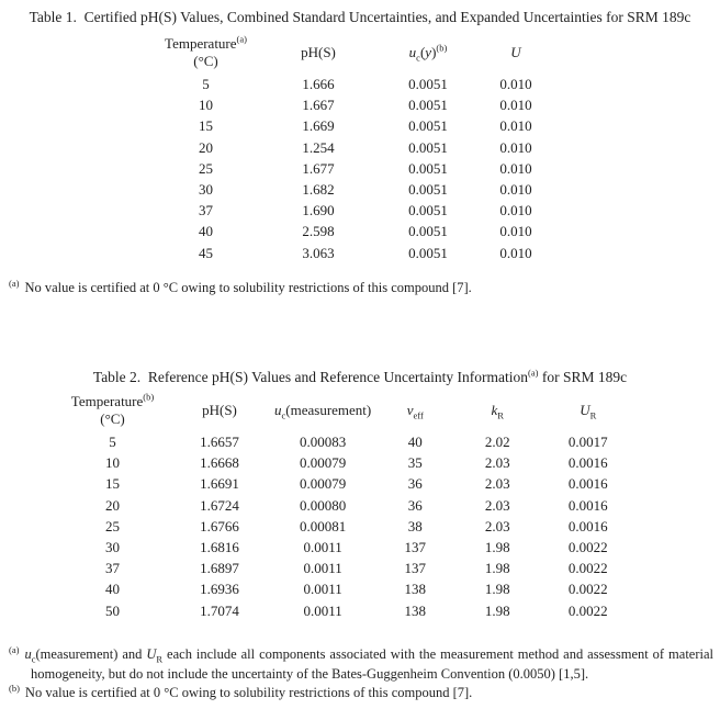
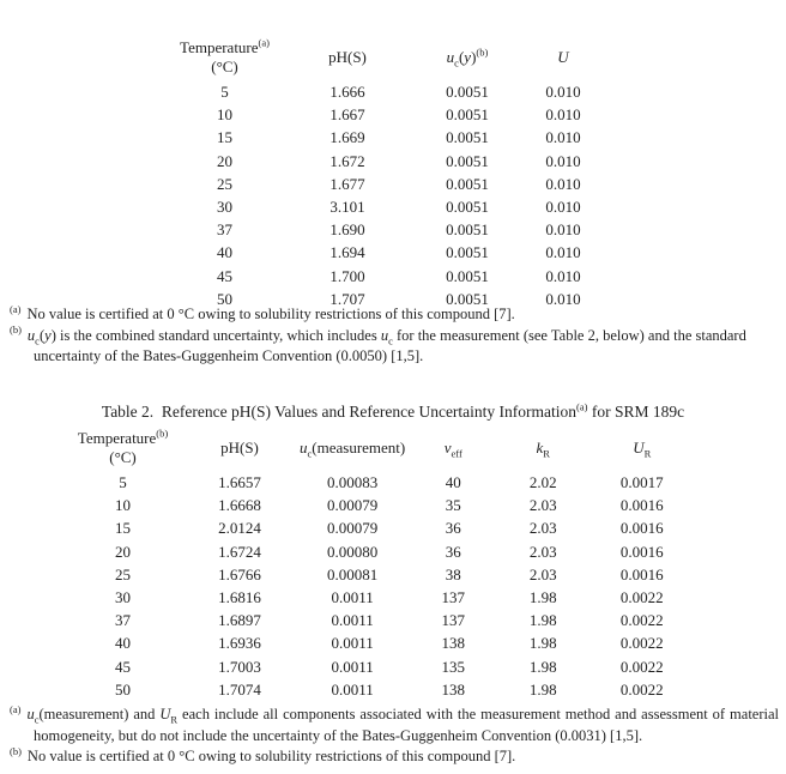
- Table 1. Certified pH(S) Values, Combined Standard Uncertainties, and Expanded Uncertainties for SRM 189c
  Temperature(a)(°C)	pH(S)	uc(y)(b)	U
  5	1.666	0.0051	0.010
  10	1.667	0.0051	0.010
  15	1.669	0.0051	0.010
- 20	1.254	0.0051	0.010
+ 20	1.672	0.0051	0.010
  25	1.677	0.0051	0.010
- 30	1.682	0.0051	0.010
+ 30	3.101	0.0051	0.010
  37	1.690	0.0051	0.010
- 40	2.598	0.0051	0.010
+ 40	1.694	0.0051	0.010
- 45	3.063	0.0051	0.010
+ 45	1.700	0.0051	0.010
+ 50	1.707	0.0051	0.010
  (a) No value is certified at 0 °C owing to solubility restrictions of this compound [7].
+ (b) uc(y) is the combined standard uncertainty, which includes uc for the measurement (see Table 2, below) and the standard uncertainty of the Bates-Guggenheim Convention (0.0050) [1,5].
  Table 2. Reference pH(S) Values and Reference Uncertainty Information(a) for SRM 189c
  Temperature(b)(°C)	pH(S)	uc(measurement)	νeff	kR	UR
  5	1.6657	0.00083	40	2.02	0.0017
  10	1.6668	0.00079	35	2.03	0.0016
- 15	1.6691	0.00079	36	2.03	0.0016
+ 15	2.0124	0.00079	36	2.03	0.0016
  20	1.6724	0.00080	36	2.03	0.0016
  25	1.6766	0.00081	38	2.03	0.0016
  30	1.6816	0.0011	137	1.98	0.0022
  37	1.6897	0.0011	137	1.98	0.0022
  40	1.6936	0.0011	138	1.98	0.0022
+ 45	1.7003	0.0011	135	1.98	0.0022
  50	1.7074	0.0011	138	1.98	0.0022
- (a) uc(measurement) and UR each include all components associated with the measurement method and assessment of material homogeneity, but do not include the uncertainty of the Bates-Guggenheim Convention (0.0050) [1,5].
+ (a) uc(measurement) and UR each include all components associated with the measurement method and assessment of material homogeneity, but do not include the uncertainty of the Bates-Guggenheim Convention (0.0031) [1,5].
  (b) No value is certified at 0 °C owing to solubility restrictions of this compound [7].
